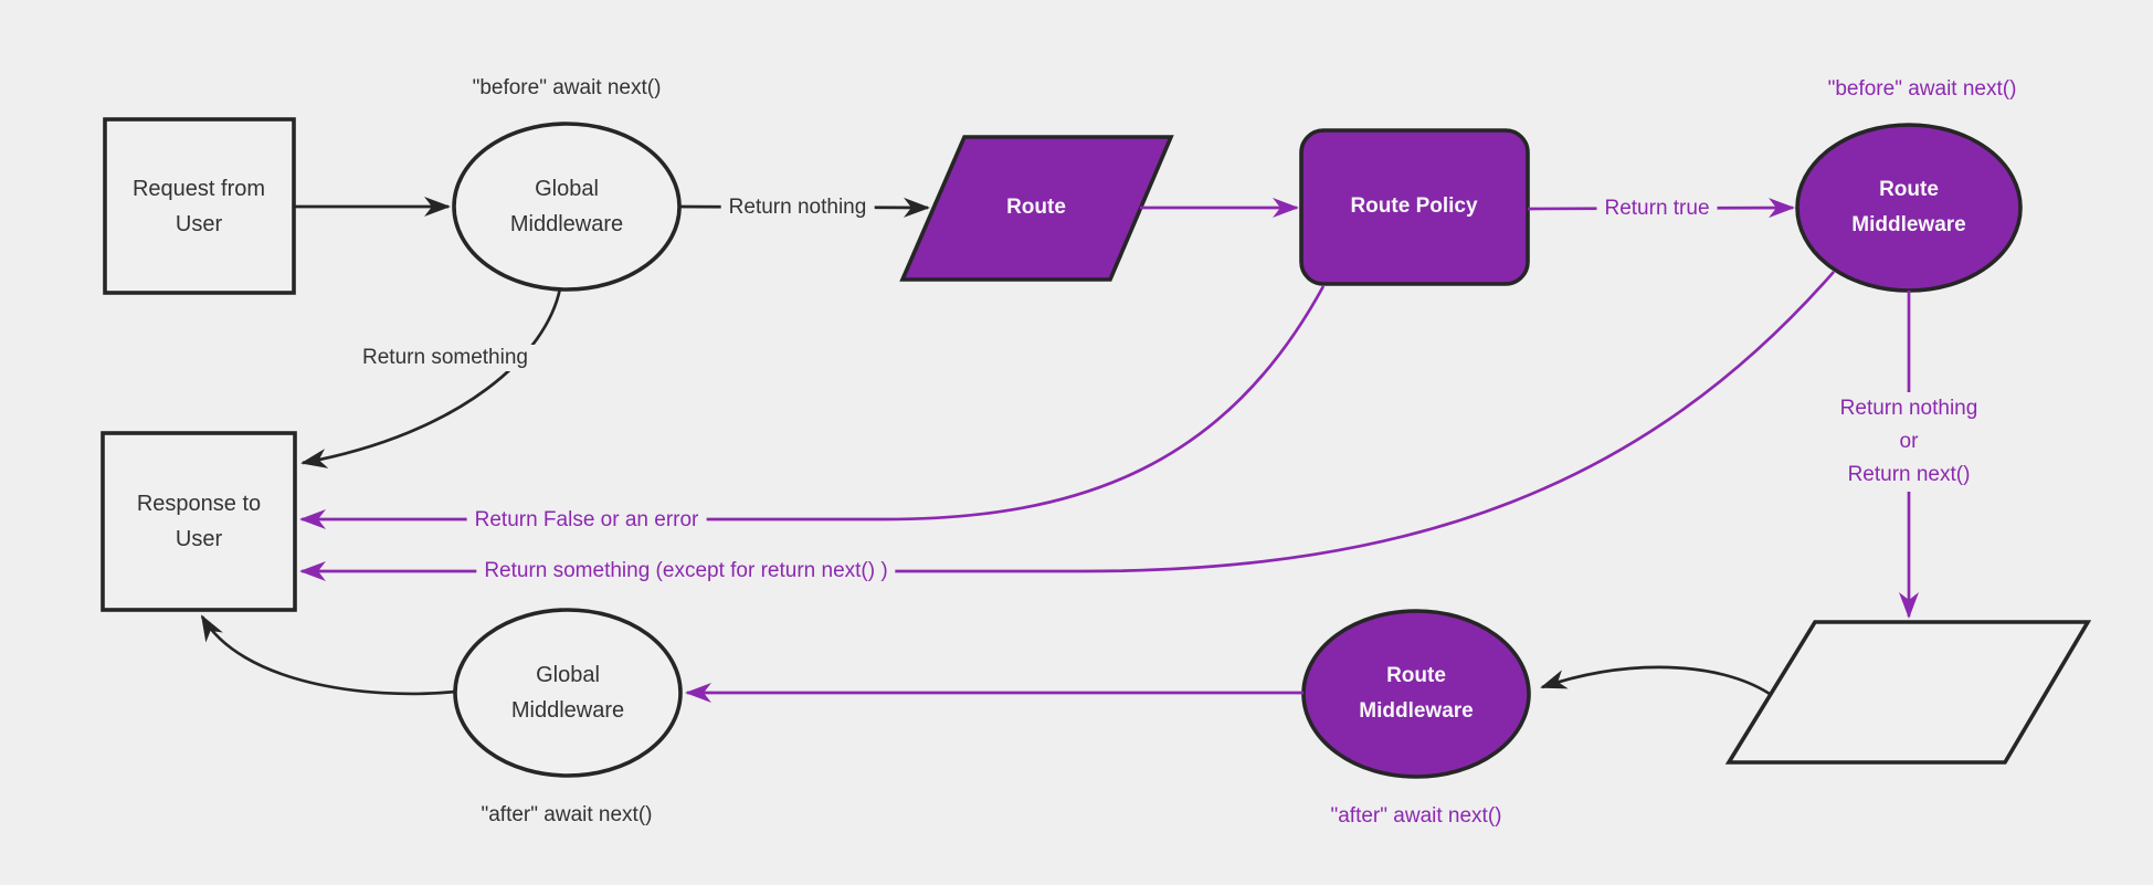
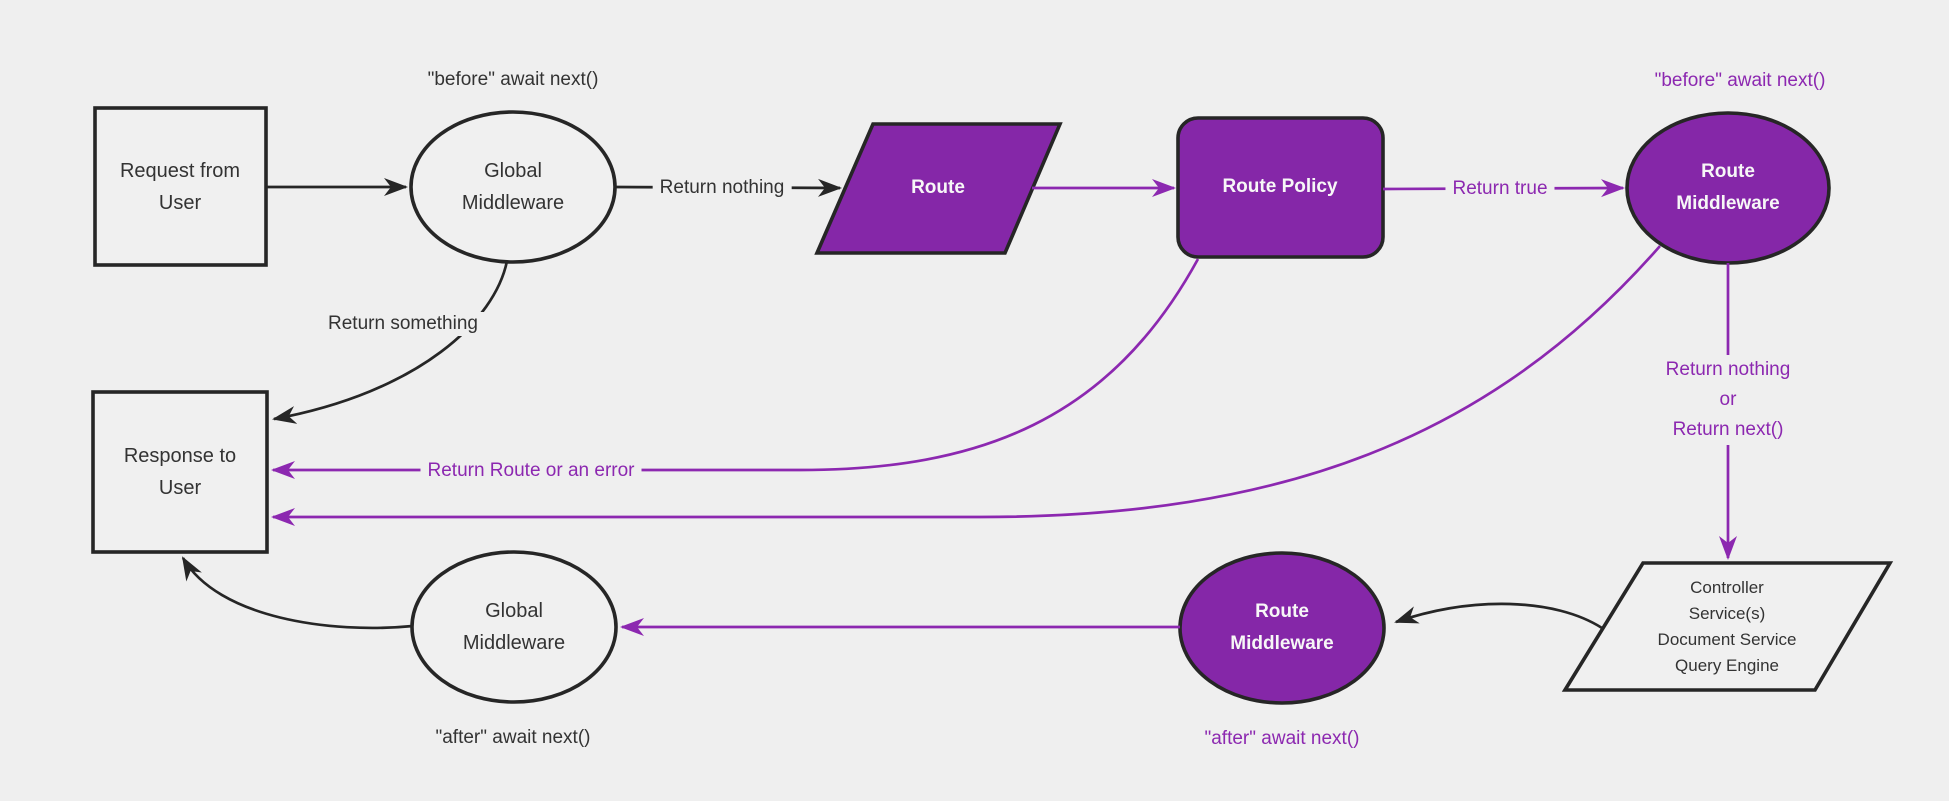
  Request from
  User
  Global
  Middleware
  Route
  Route Policy
  Route
  Middleware
+ Controller
+ Service(s)
+ Document Service
+ Query Engine
  Route
  Middleware
  Global
  Middleware
  Response to
  User
  "before" await next()
  Return nothing
  Return true
  "before" await next()
  Return nothing
  or
  Return next()
  Return something
- Return False or an error
+ Return Route or an error
- Return something (except for return next() )
  "after" await next()
  "after" await next()
